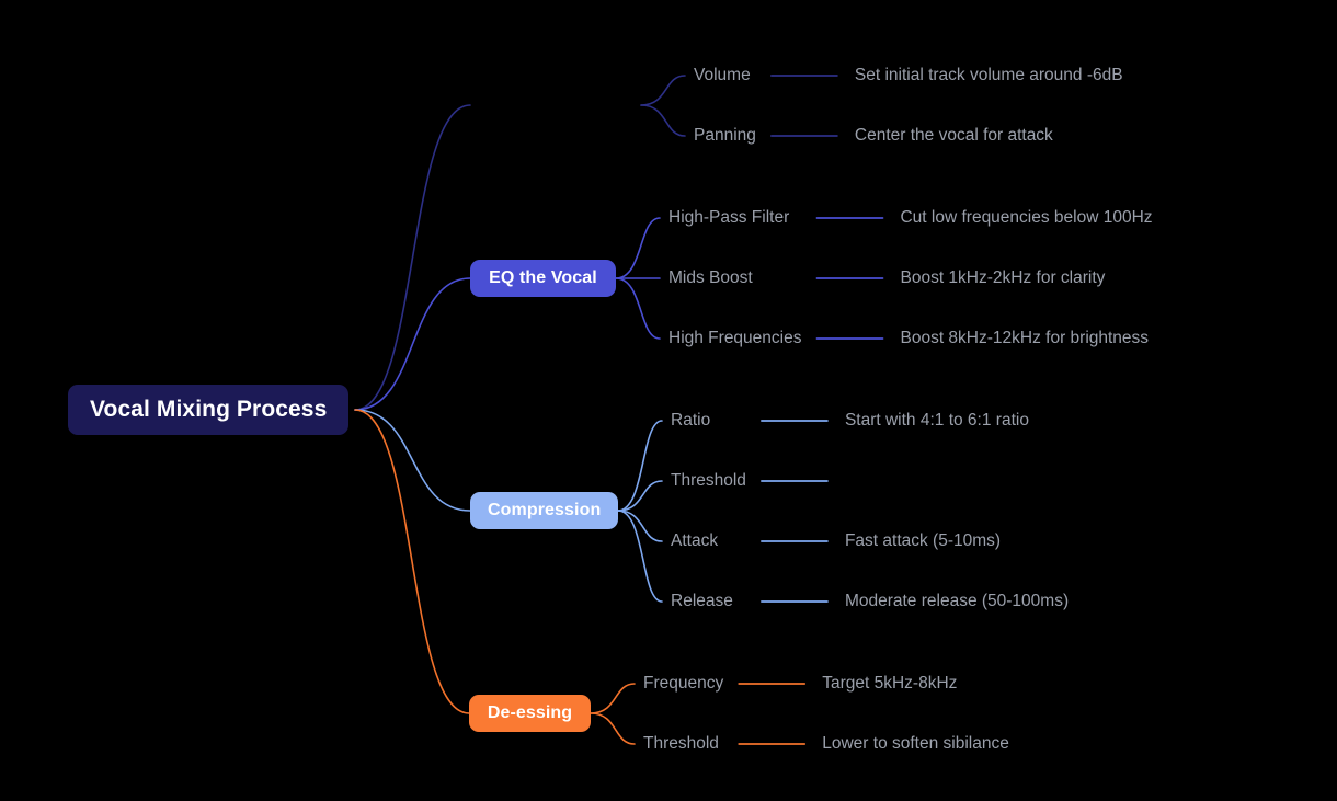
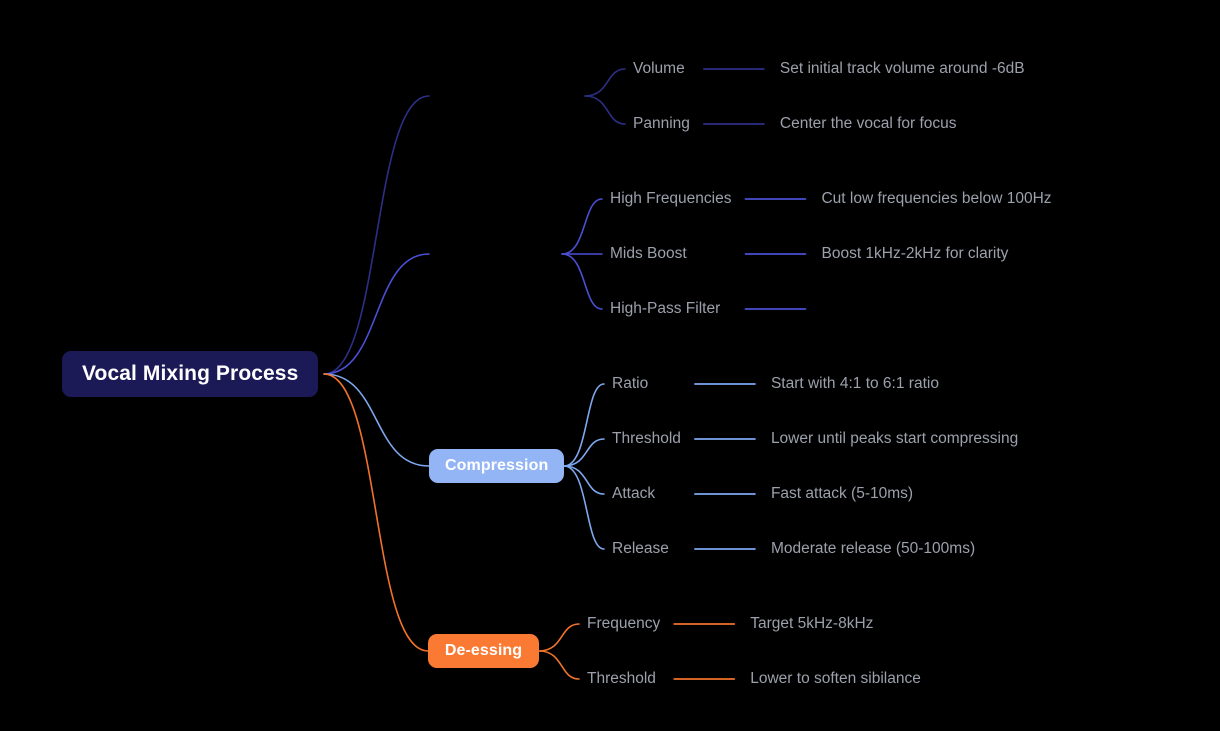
  Vocal Mixing Process
  Volume
  Set initial track volume around -6dB
  Panning
- Center the vocal for attack
+ Center the vocal for focus
- EQ the Vocal
- High-Pass Filter
+ High Frequencies
  Cut low frequencies below 100Hz
  Mids Boost
  Boost 1kHz-2kHz for clarity
- High Frequencies
+ High-Pass Filter
- Boost 8kHz-12kHz for brightness
  Compression
  Ratio
  Start with 4:1 to 6:1 ratio
  Threshold
+ Lower until peaks start compressing
  Attack
  Fast attack (5-10ms)
  Release
  Moderate release (50-100ms)
  De-essing
  Frequency
  Target 5kHz-8kHz
  Threshold
  Lower to soften sibilance
